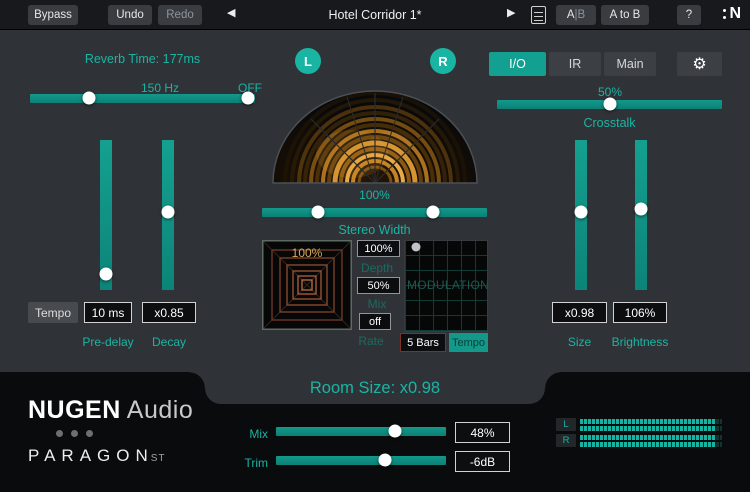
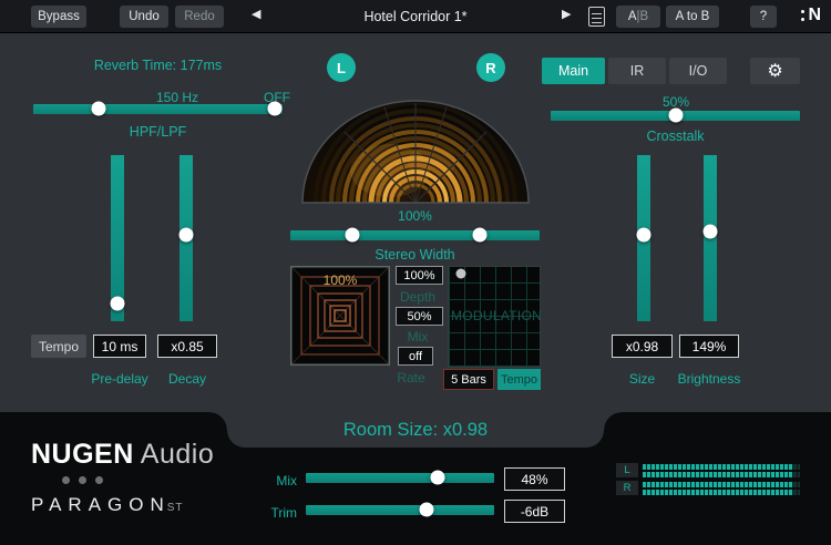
  Bypass
  Undo
  Redo
  ◀
  Hotel Corridor 1*
  ▶
  A
  |B
  A to B
  ?
  N
  Reverb Time: 177ms
  150 Hz
  OFF
+ HPF/LPF
  Tempo
  10 ms
  x0.85
  Pre-delay
  Decay
  L
  R
  100%
  Stereo Width
  100%
  100%
  Depth
  50%
  Mix
  off
  Rate
  MODULATION
  5 Bars
  Tempo
- I/O
+ Main
  IR
- Main
+ I/O
  ⚙
  50%
  Crosstalk
  x0.98
- 106%
+ 149%
  Size
  Brightness
  Room Size: x0.98
  NUGEN Audio
  PARAGONST
  Mix
  48%
  Trim
  -6dB
  L
  R
